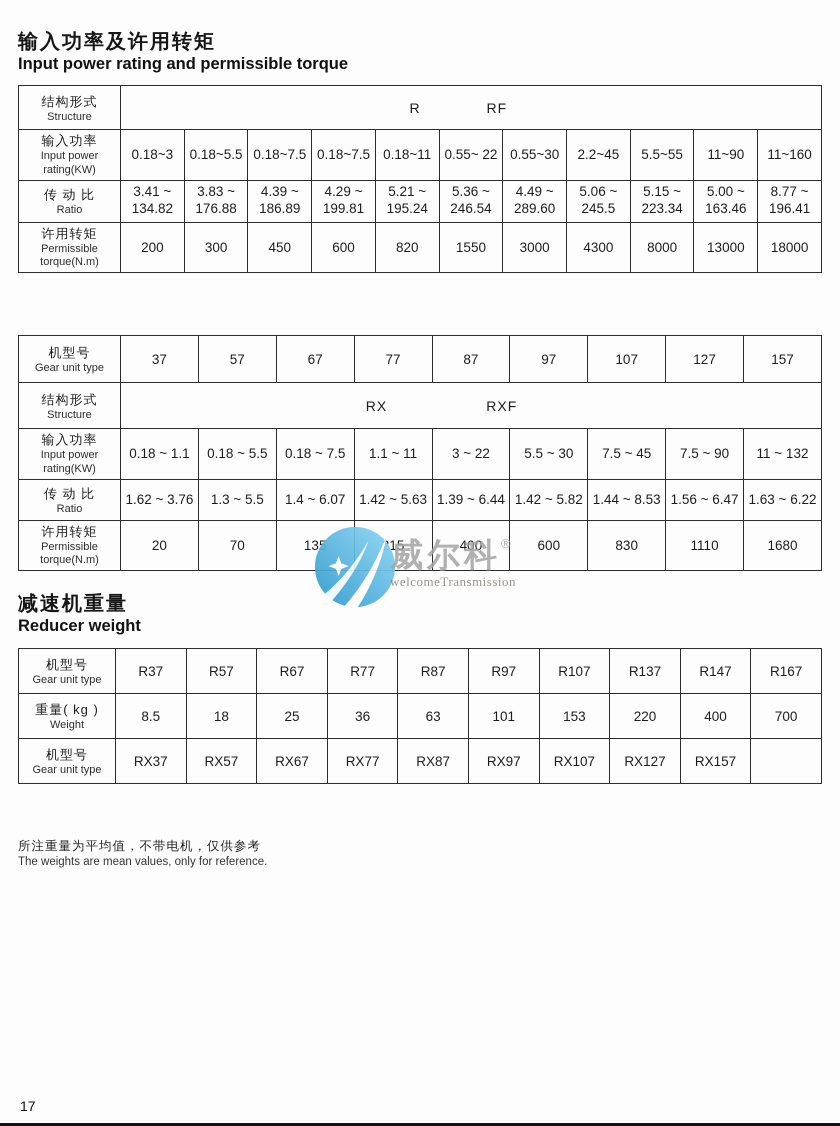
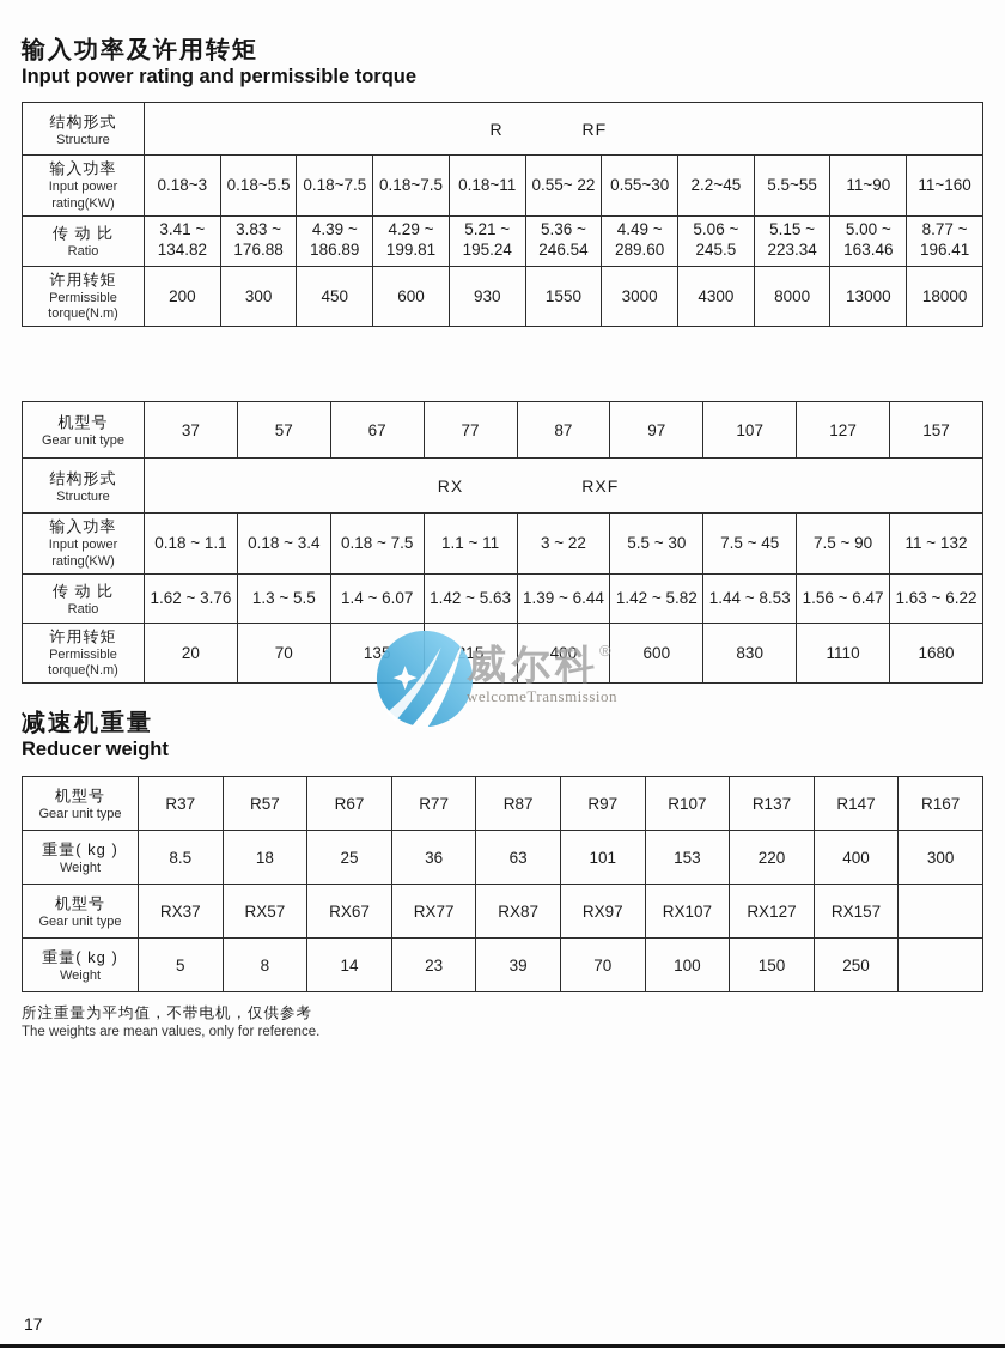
  输入功率及许用转矩
  Input power rating and permissible torque
  结构形式 Structure	R RF
  输入功率 Input power rating(KW)	0.18~3	0.18~5.5	0.18~7.5	0.18~7.5	0.18~11	0.55~ 22	0.55~30	2.2~45	5.5~55	11~90	11~160
  传 动 比 Ratio	3.41 ~ 134.82	3.83 ~ 176.88	4.39 ~ 186.89	4.29 ~ 199.81	5.21 ~ 195.24	5.36 ~ 246.54	4.49 ~ 289.60	5.06 ~ 245.5	5.15 ~ 223.34	5.00 ~ 163.46	8.77 ~ 196.41
- 许用转矩 Permissible torque(N.m)	200	300	450	600	820	1550	3000	4300	8000	13000	18000
+ 许用转矩 Permissible torque(N.m)	200	300	450	600	930	1550	3000	4300	8000	13000	18000
  机型号 Gear unit type	37	57	67	77	87	97	107	127	157
  结构形式 Structure	RX RXF
- 输入功率 Input power rating(KW)	0.18 ~ 1.1	0.18 ~ 5.5	0.18 ~ 7.5	1.1 ~ 11	3 ~ 22	5.5 ~ 30	7.5 ~ 45	7.5 ~ 90	11 ~ 132
+ 输入功率 Input power rating(KW)	0.18 ~ 1.1	0.18 ~ 3.4	0.18 ~ 7.5	1.1 ~ 11	3 ~ 22	5.5 ~ 30	7.5 ~ 45	7.5 ~ 90	11 ~ 132
  传 动 比 Ratio	1.62 ~ 3.76	1.3 ~ 5.5	1.4 ~ 6.07	1.42 ~ 5.63	1.39 ~ 6.44	1.42 ~ 5.82	1.44 ~ 8.53	1.56 ~ 6.47	1.63 ~ 6.22
  许用转矩 Permissible torque(N.m)	20	70	13	15	400	600	830	1110	1680
  威尔科®
  welcomeTransmission
  减速机重量
  Reducer weight
  机型号 Gear unit type	R37	R57	R67	R77	R87	R97	R107	R137	R147	R167
- 重量( kg ) Weight	8.5	18	25	36	63	101	153	220	400	700
+ 重量( kg ) Weight	8.5	18	25	36	63	101	153	220	400	300
  机型号 Gear unit type	RX37	RX57	RX67	RX77	RX87	RX97	RX107	RX127	RX157
+ 重量( kg ) Weight	5	8	14	23	39	70	100	150	250
  所注重量为平均值，不带电机，仅供参考
  The weights are mean values, only for reference.
  17
